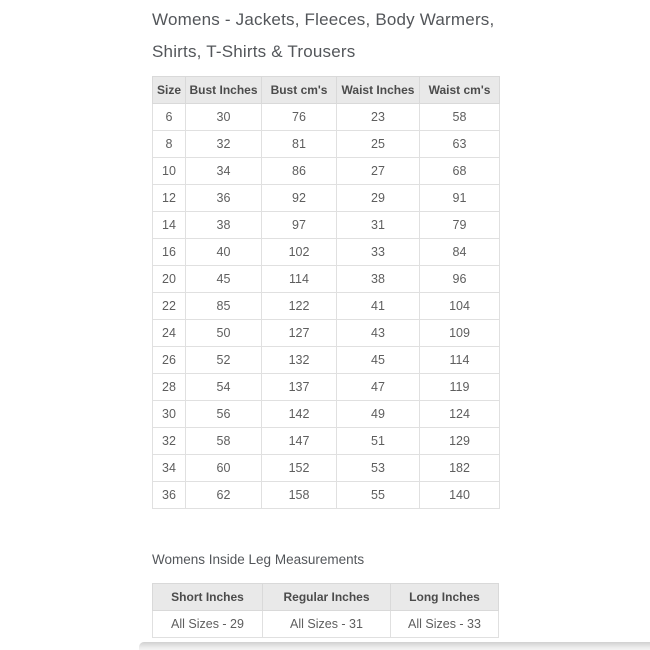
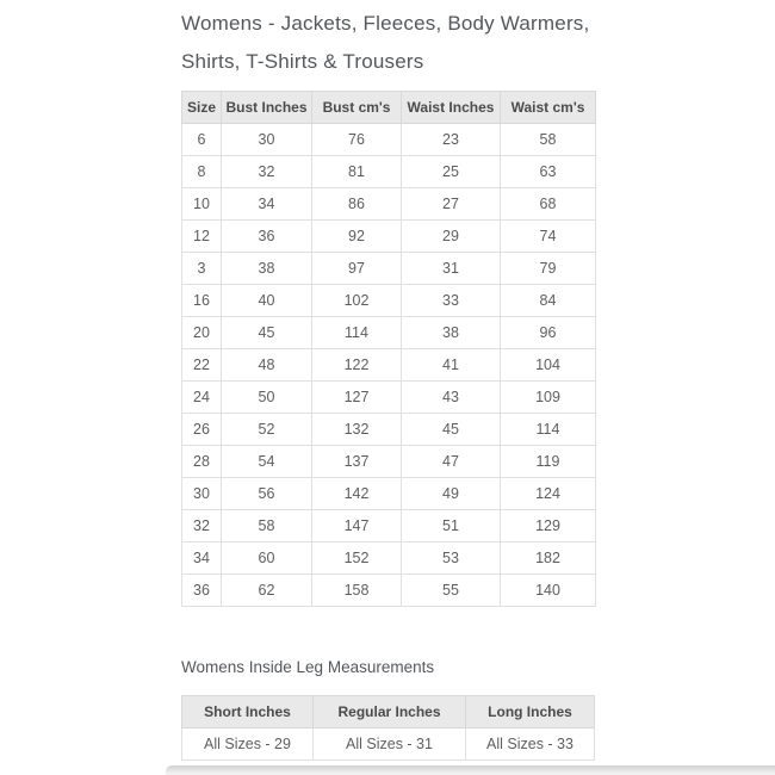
  Womens - Jackets, Fleeces, Body Warmers,
  Shirts, T-Shirts & Trousers
  Size	Bust Inches	Bust cm's	Waist Inches	Waist cm's
  6	30	76	23	58
  8	32	81	25	63
  10	34	86	27	68
- 12	36	92	29	91
+ 12	36	92	29	74
- 14	38	97	31	79
+ 3	38	97	31	79
  16	40	102	33	84
  20	45	114	38	96
- 22	85	122	41	104
+ 22	48	122	41	104
  24	50	127	43	109
  26	52	132	45	114
  28	54	137	47	119
  30	56	142	49	124
  32	58	147	51	129
  34	60	152	53	182
  36	62	158	55	140
  Womens Inside Leg Measurements
  Short Inches	Regular Inches	Long Inches
  All Sizes - 29	All Sizes - 31	All Sizes - 33
